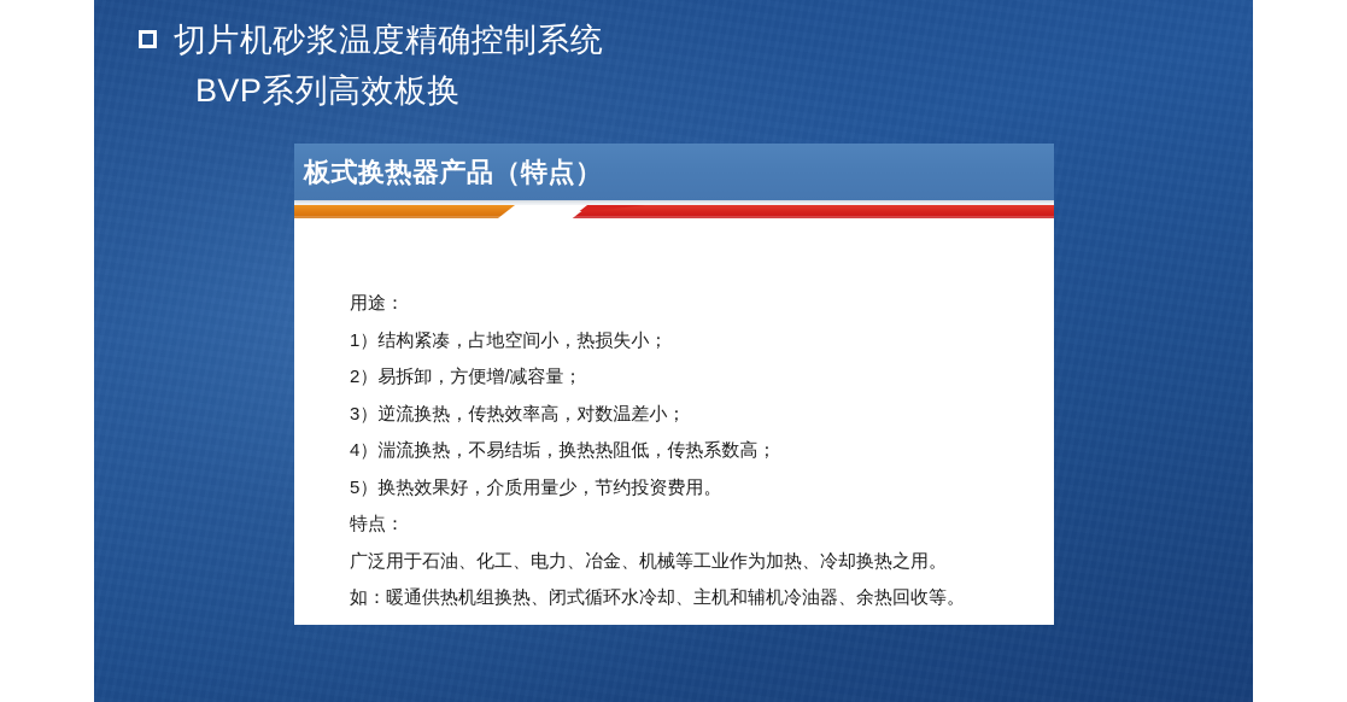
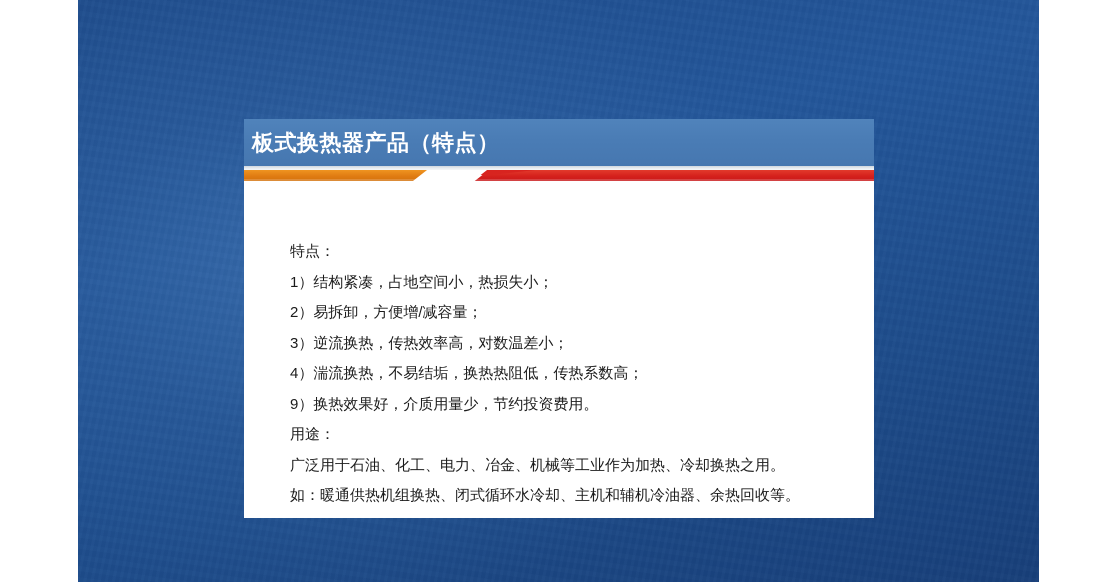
- 切片机砂浆温度精确控制系统
- BVP系列高效板换
  板式换热器产品（特点）
- 用途：
+ 特点：
  1）结构紧凑，占地空间小，热损失小；
  2）易拆卸，方便增/减容量；
  3）逆流换热，传热效率高，对数温差小；
  4）湍流换热，不易结垢，换热热阻低，传热系数高；
- 5）换热效果好，介质用量少，节约投资费用。
+ 9）换热效果好，介质用量少，节约投资费用。
- 特点：
+ 用途：
  广泛用于石油、化工、电力、冶金、机械等工业作为加热、冷却换热之用。
  如：暖通供热机组换热、闭式循环水冷却、主机和辅机冷油器、余热回收等。
